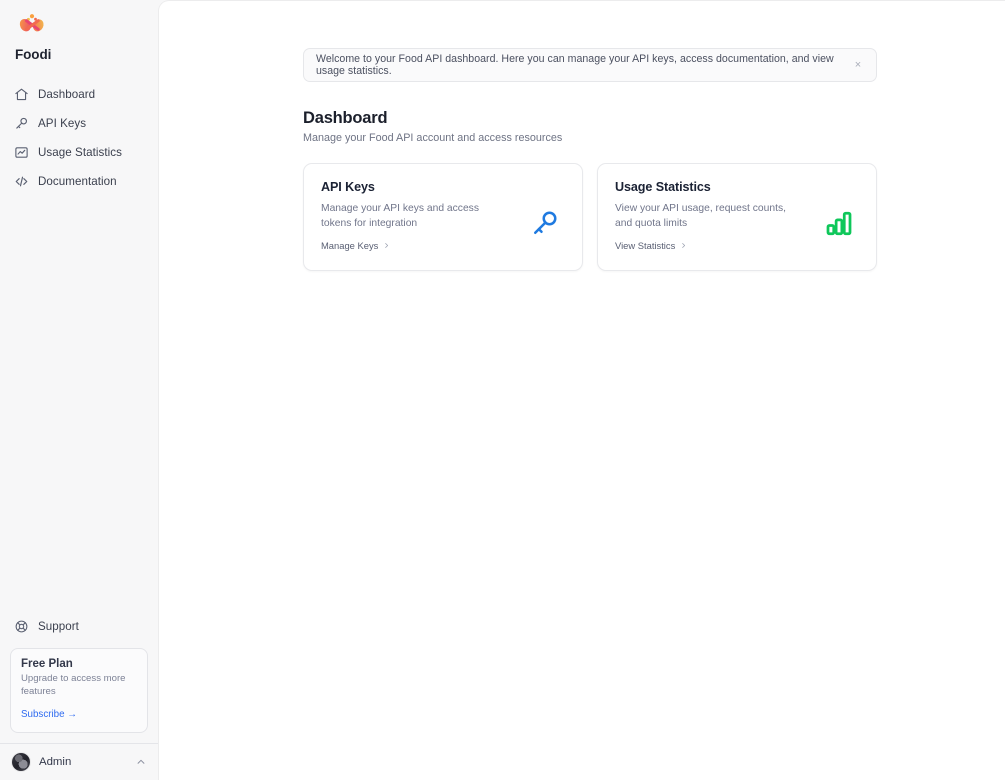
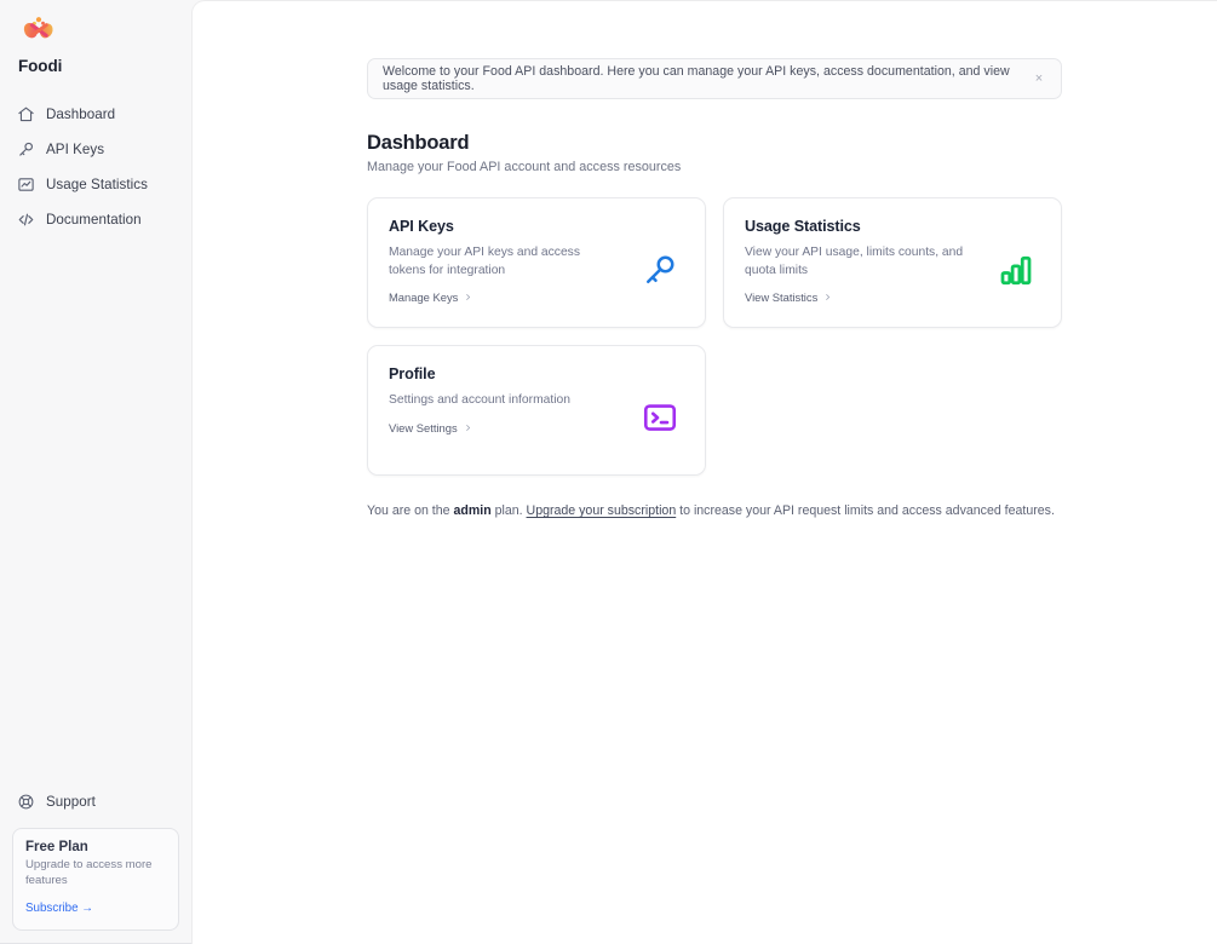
  Foodi
  Dashboard
  API Keys
  Usage Statistics
  Documentation
  Support
  Free Plan
  Upgrade to access more features
  Subscribe →
- Admin
  Welcome to your Food API dashboard. Here you can manage your API keys, access documentation, and view usage statistics.
  ×
  Dashboard
  Manage your Food API account and access resources
  API Keys
  Manage your API keys and access tokens for integration
  Manage Keys
  Usage Statistics
- View your API usage, request counts, and quota limits
+ View your API usage, limits counts, and quota limits
  View Statistics
+ Profile
+ Settings and account information
+ View Settings
+ You are on the admin plan. Upgrade your subscription to increase your API request limits and access advanced features.
